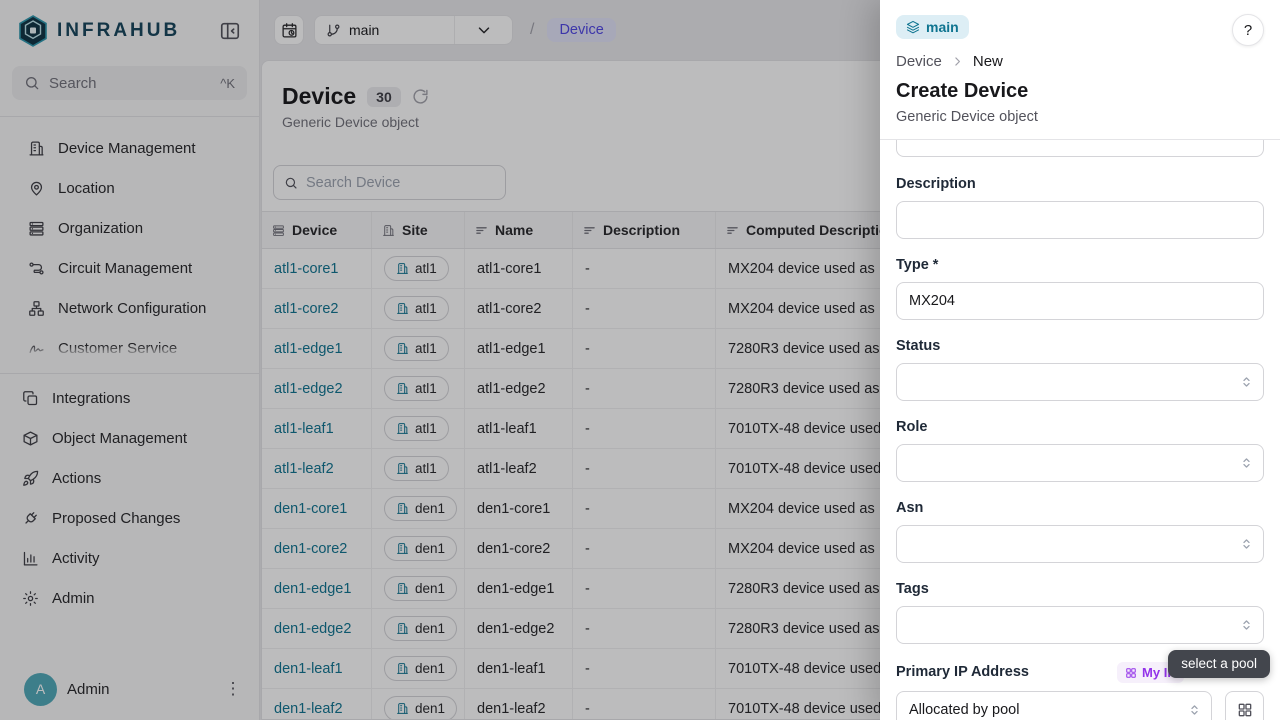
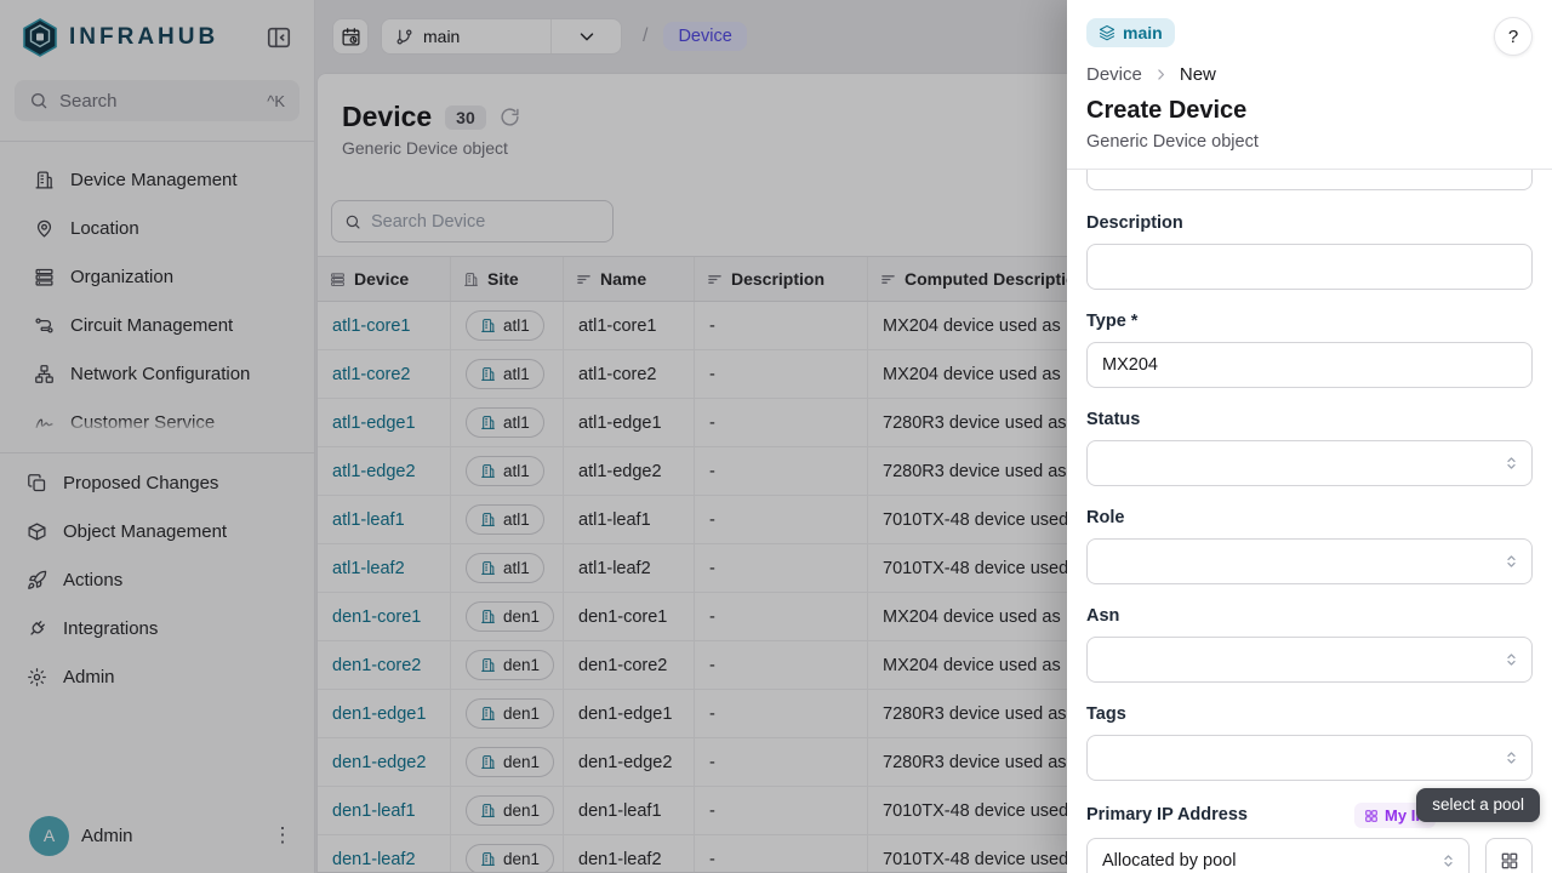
  INFRAHUB
  Search
  ^K
  Device Management
  Location
  Organization
  Circuit Management
  Network Configuration
- Integrations
+ Proposed Changes
  Object Management
  Actions
- Proposed Changes
+ Integrations
- Activity
  Admin
  A
  Admin
  ⋮
  main
  /
  Device
  Device
  30
  Generic Device object
  Search Device
  Device
  Site
  Name
  Description
  Computed Descripti
  atl1-core1
  atl1
  atl1-core1
  -
  MX204 device used as
  atl1-core2
  atl1
  atl1-core2
  -
  MX204 device used as
  atl1-edge1
  atl1
  atl1-edge1
  -
  7280R3 device used as
  atl1-edge2
  atl1
  atl1-edge2
  -
  7280R3 device used as
  atl1-leaf1
  atl1
  atl1-leaf1
  -
  7010TX-48 device used
  atl1-leaf2
  atl1
  atl1-leaf2
  -
  7010TX-48 device used
  den1-core1
  den1
  den1-core1
  -
  MX204 device used as
  den1-core2
  den1
  den1-core2
  -
  MX204 device used as
  den1-edge1
  den1
  den1-edge1
  -
  7280R3 device used as
  den1-edge2
  den1
  den1-edge2
  -
  7280R3 device used as
  den1-leaf1
  den1
  den1-leaf1
  -
  7010TX-48 device used
  den1-leaf2
  den1
  den1-leaf2
  -
  7010TX-48 device used
  main
  ?
  Device
  New
  Create Device
  Generic Device object
  Description
  Type *
  MX204
  Status
  Role
  Asn
  Tags
  Primary IP Address
  My I
  Allocated by pool
  select a pool
